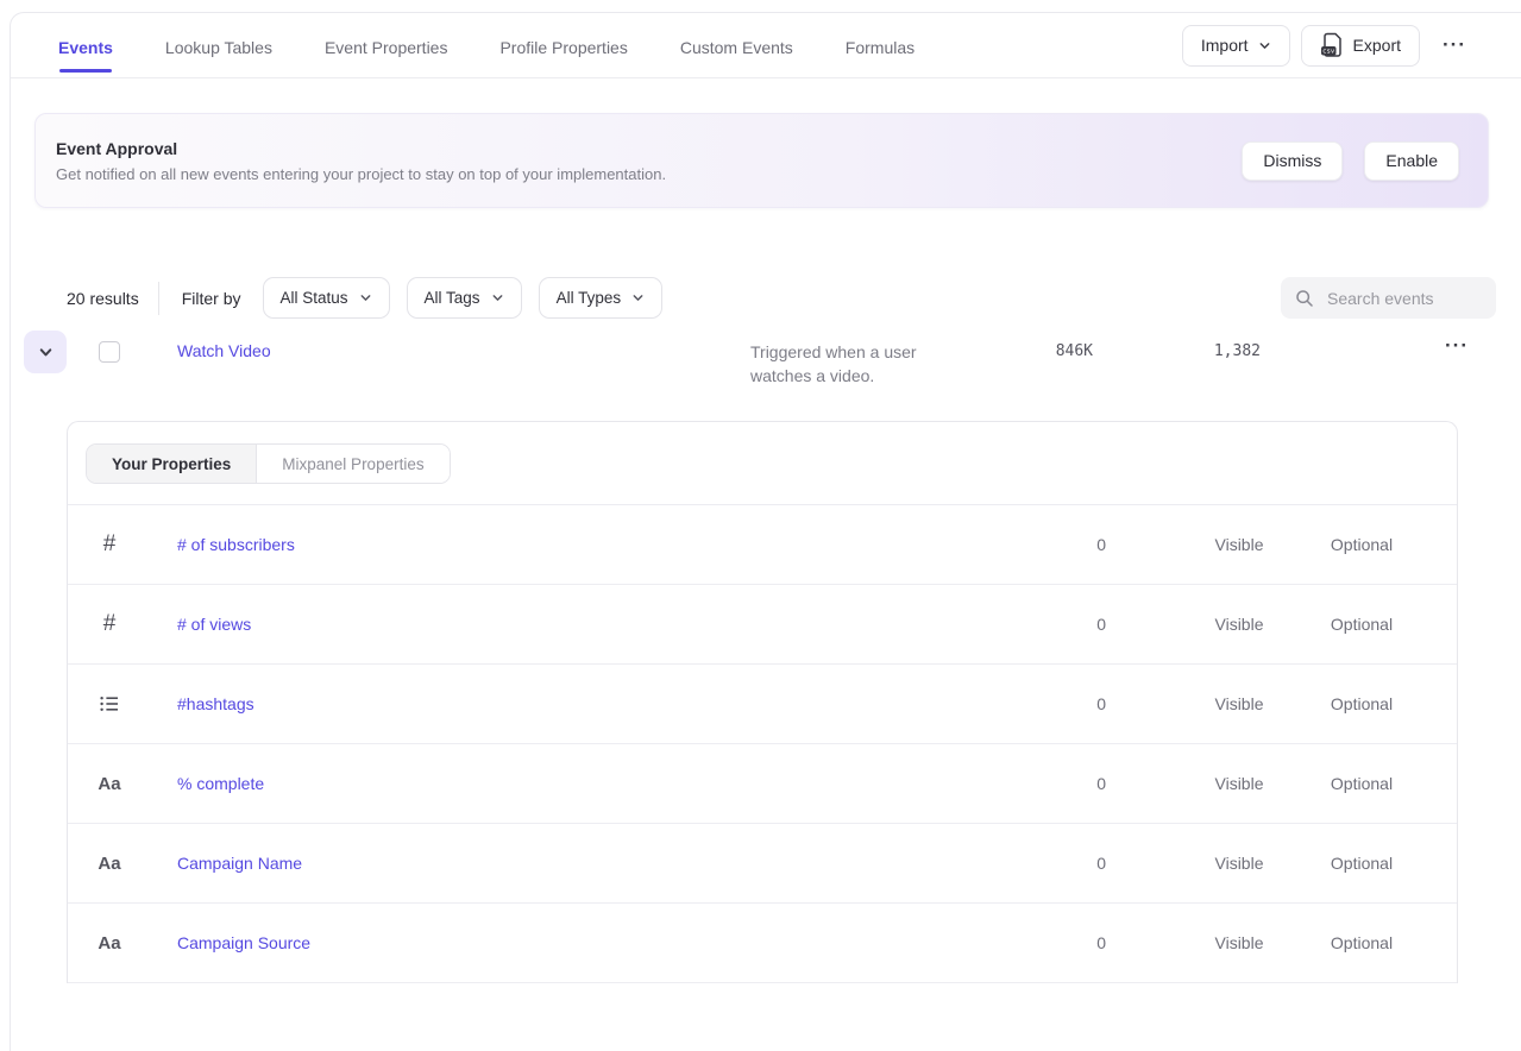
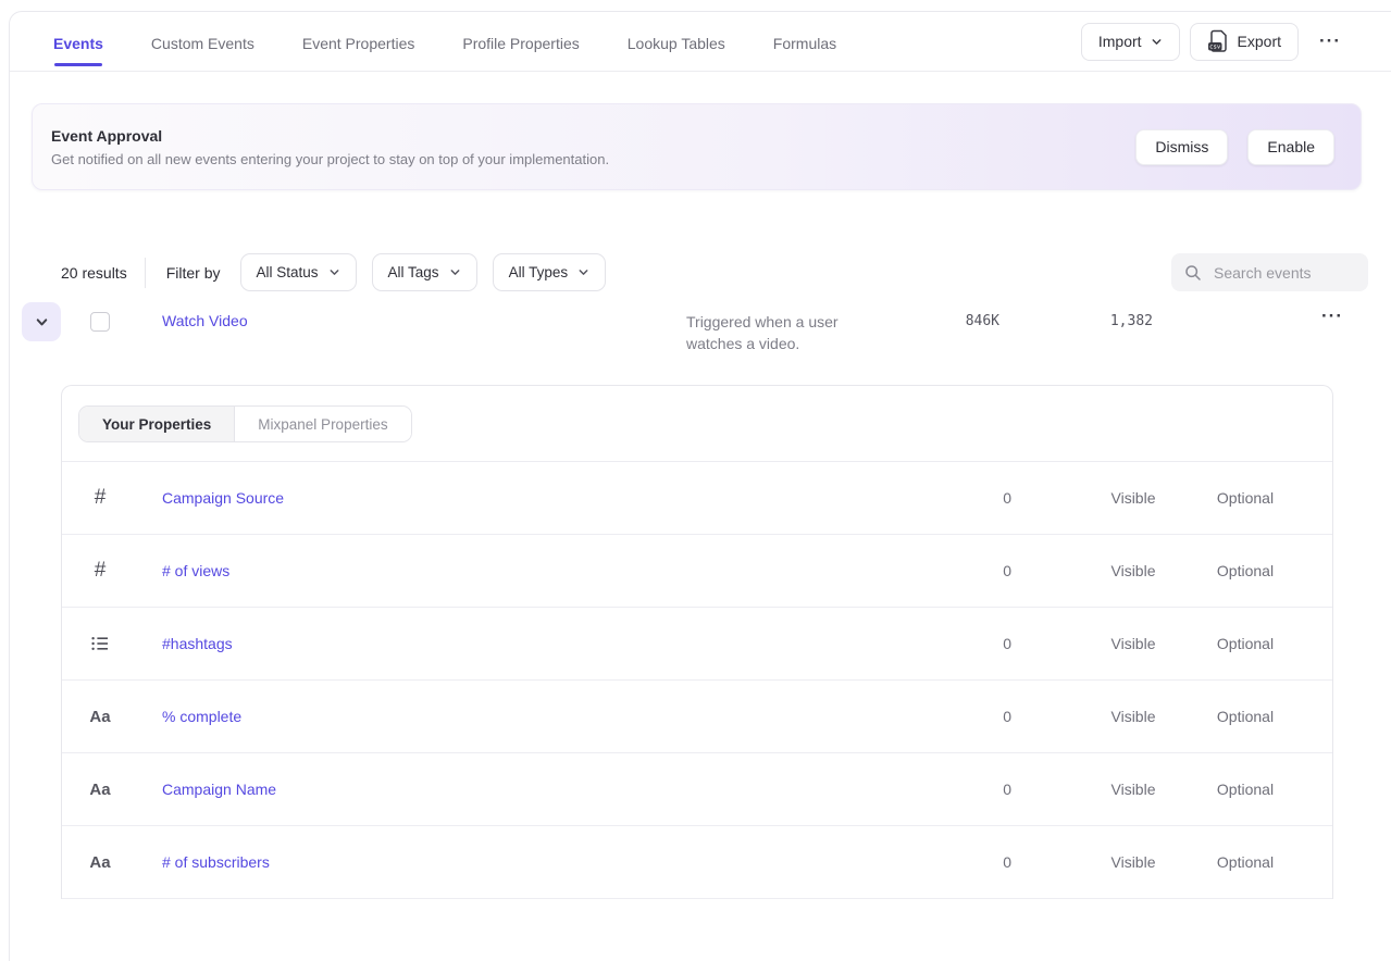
  Events
- Lookup Tables
+ Custom Events
  Event Properties
  Profile Properties
- Custom Events
+ Lookup Tables
  Formulas
  Import
  Export
  ···
  Event Approval
  Get notified on all new events entering your project to stay on top of your implementation.
  Dismiss
  Enable
  20 results
  Filter by
  All Status
  All Tags
  All Types
  Search events
  Watch Video
  Triggered when a user watches a video.
  846K
  1,382
  ···
  Your Properties
  Mixpanel Properties
  #
- # of subscribers
+ Campaign Source
  0
  Visible
  Optional
  #
  # of views
  0
  Visible
  Optional
  #hashtags
  0
  Visible
  Optional
  Aa
  % complete
  0
  Visible
  Optional
  Aa
  Campaign Name
  0
  Visible
  Optional
  Aa
- Campaign Source
+ # of subscribers
  0
  Visible
  Optional
